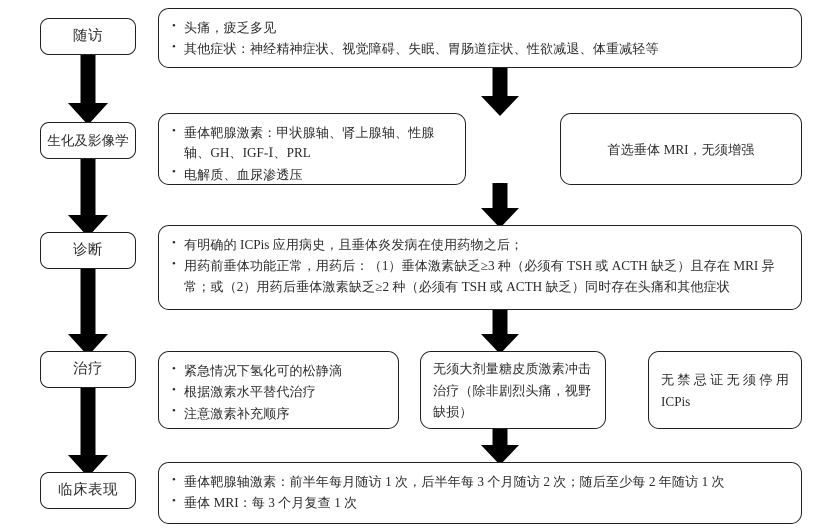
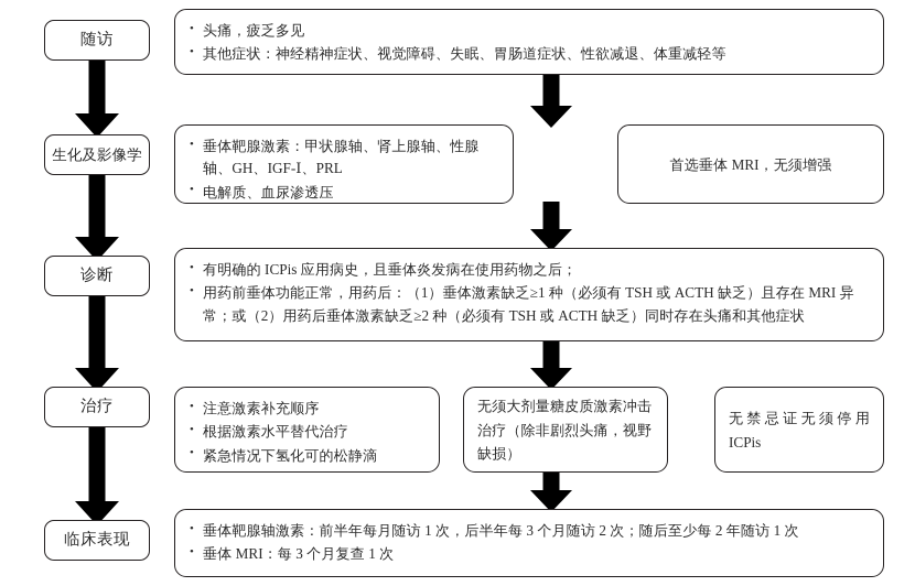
  随访
  生化及影像学
  诊断
  治疗
  临床表现
  头痛，疲乏多见
  其他症状：神经精神症状、视觉障碍、失眠、胃肠道症状、性欲减退、体重减轻等
  垂体靶腺激素：甲状腺轴、肾上腺轴、性腺轴、GH、IGF-Ⅰ、PRL
  电解质、血尿渗透压
  首选垂体 MRI，无须增强
  有明确的 ICPis 应用病史，且垂体炎发病在使用药物之后；
- 用药前垂体功能正常，用药后：（1）垂体激素缺乏≥3 种（必须有 TSH 或 ACTH 缺乏）且存在 MRI 异常；或（2）用药后垂体激素缺乏≥2 种（必须有 TSH 或 ACTH 缺乏）同时存在头痛和其他症状
+ 用药前垂体功能正常，用药后：（1）垂体激素缺乏≥1 种（必须有 TSH 或 ACTH 缺乏）且存在 MRI 异常；或（2）用药后垂体激素缺乏≥2 种（必须有 TSH 或 ACTH 缺乏）同时存在头痛和其他症状
- 紧急情况下氢化可的松静滴
+ 注意激素补充顺序
  根据激素水平替代治疗
- 注意激素补充顺序
+ 紧急情况下氢化可的松静滴
  无须大剂量糖皮质激素冲击治疗（除非剧烈头痛，视野缺损）
  无禁忌证无须停用
  ICPis
  垂体靶腺轴激素：前半年每月随访 1 次，后半年每 3 个月随访 2 次；随后至少每 2 年随访 1 次
  垂体 MRI：每 3 个月复查 1 次
